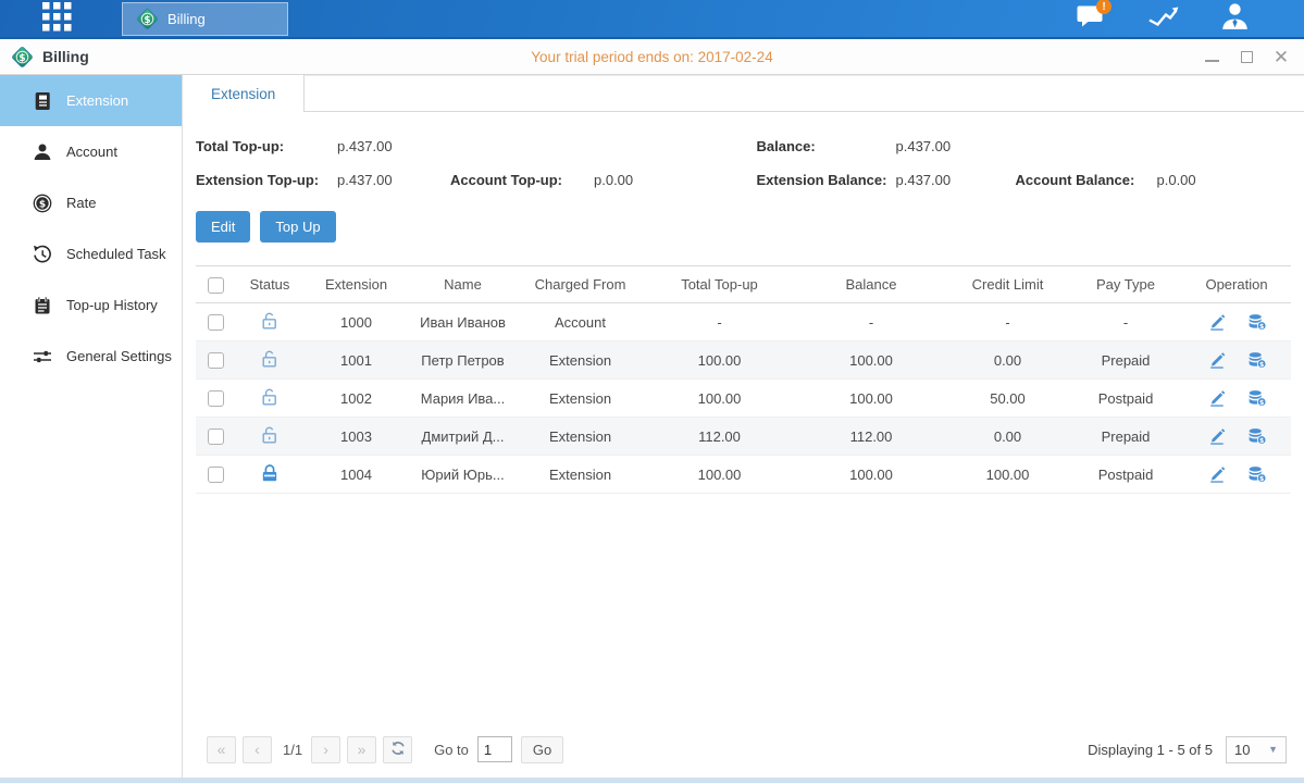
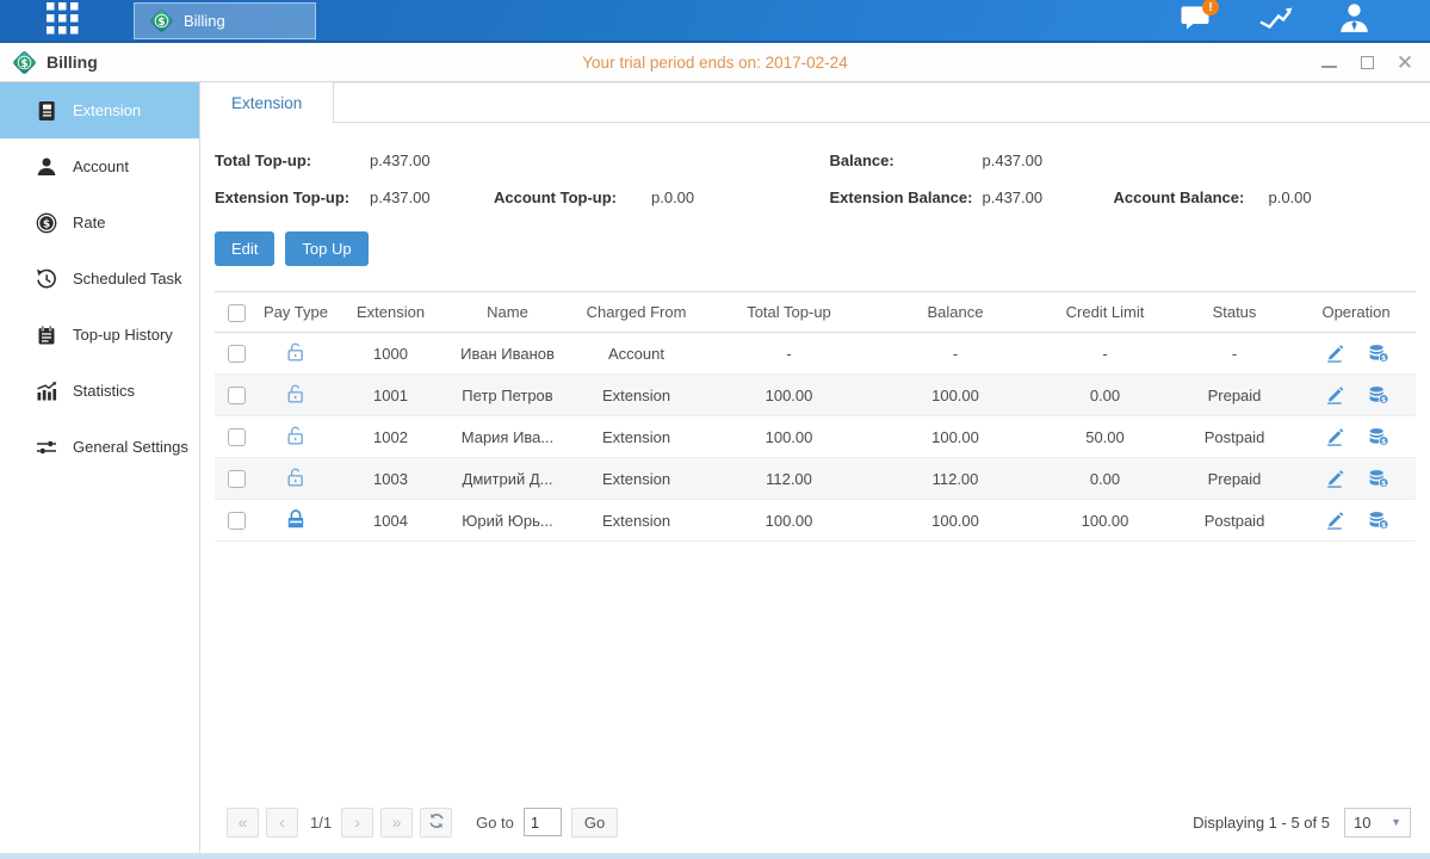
  $
  Billing
  !
  $
  Billing
  Your trial period ends on: 2017-02-24
  ✕
  Extension
  Account
  $
  Rate
  Scheduled Task
  Top-up History
+ Statistics
  General Settings
  Extension
  Total Top-up:
  p.437.00
  Balance:
  p.437.00
  Extension Top-up:
  p.437.00
  Account Top-up:
  p.0.00
  Extension Balance:
  p.437.00
  Account Balance:
  p.0.00
  Edit
  Top Up
- Status
+ Pay Type
  Extension
  Name
  Charged From
  Total Top-up
  Balance
  Credit Limit
- Pay Type
+ Status
  Operation
  1000
  Иван Иванов
  Account
  -
  -
  -
  -
  1001
  Петр Петров
  Extension
  100.00
  100.00
  0.00
  Prepaid
  1002
  Мария Ива...
  Extension
  100.00
  100.00
  50.00
  Postpaid
  1003
  Дмитрий Д...
  Extension
  112.00
  112.00
  0.00
  Prepaid
  1004
  Юрий Юрь...
  Extension
  100.00
  100.00
  100.00
  Postpaid
  «
  ‹
  1/1
  ›
  »
  Go to
  1
  Go
  Displaying 1 - 5 of 5
  10
  ▼
